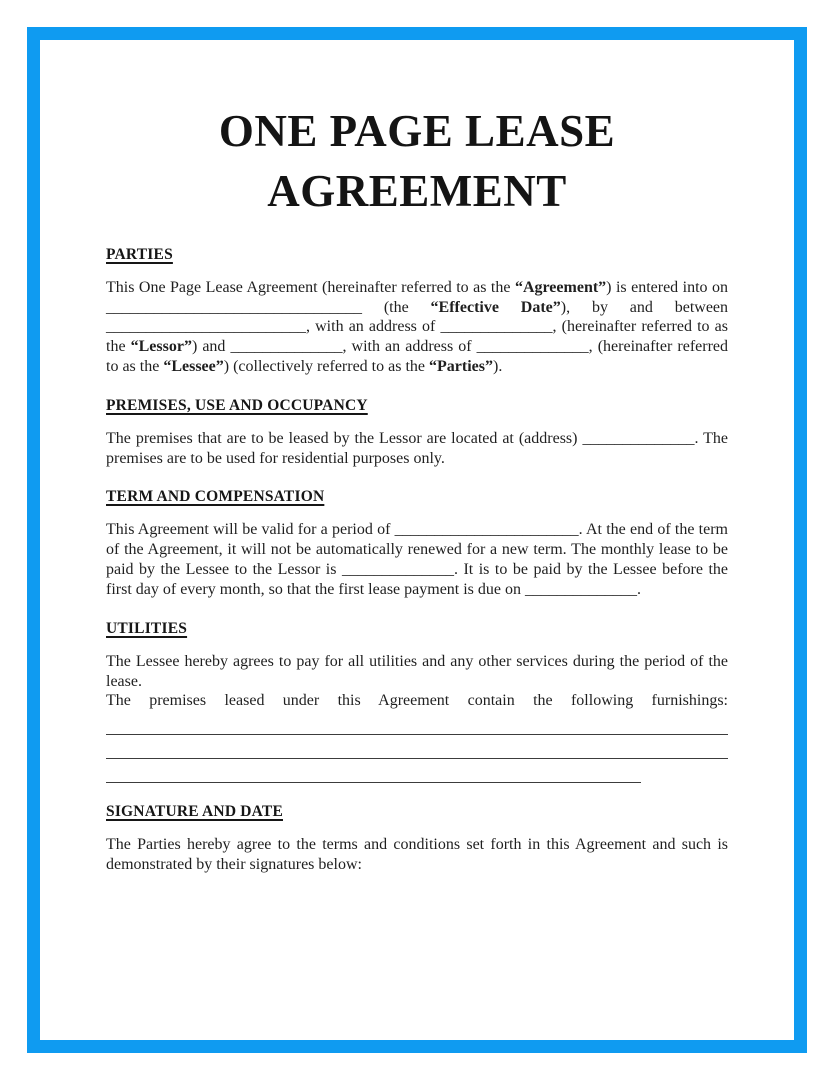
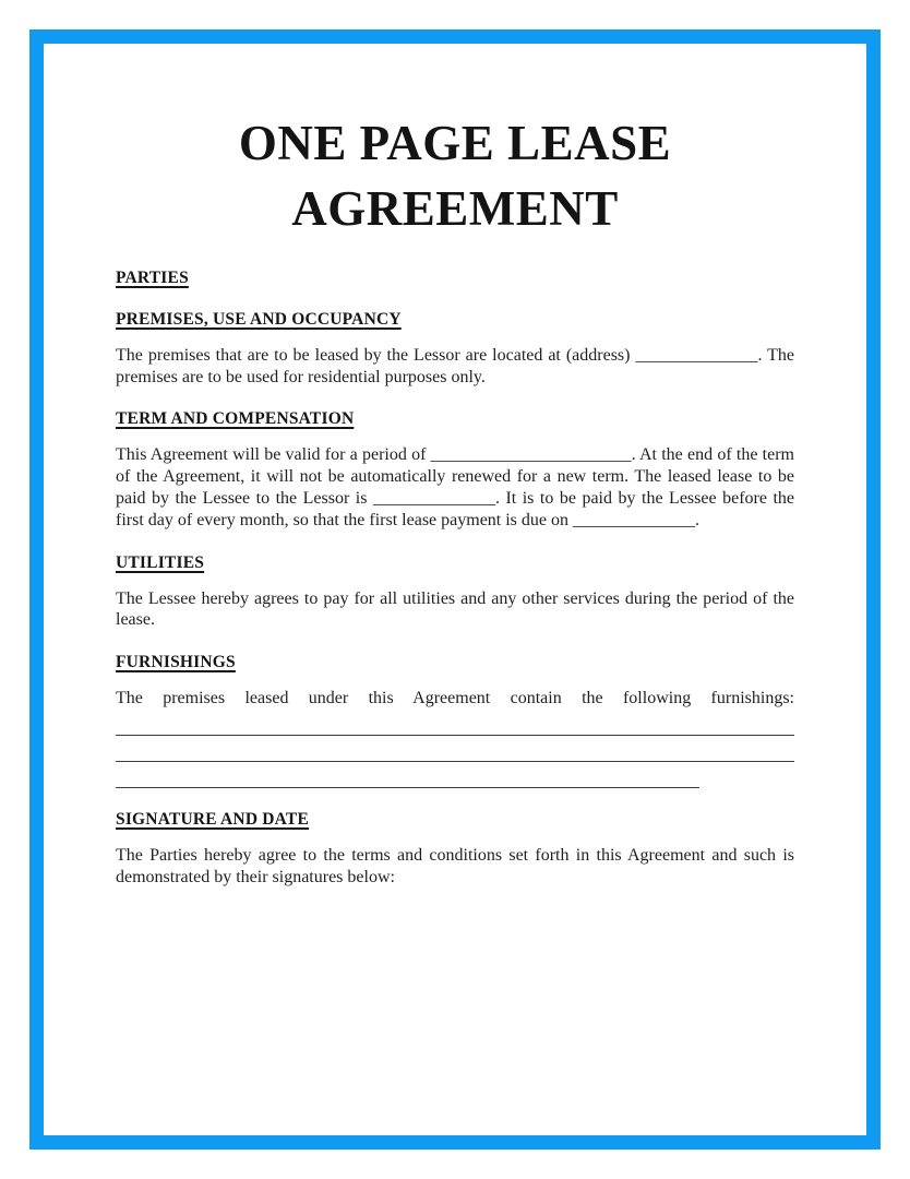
  ONE PAGE LEASE AGREEMENT
  PARTIES
- This One Page Lease Agreement (hereinafter referred to as the “Agreement”) is entered into on ________________________________ (the “Effective Date”), by and between _________________________, with an address of ______________, (hereinafter referred to as the “Lessor”) and ______________, with an address of ______________, (hereinafter referred to as the “Lessee”) (collectively referred to as the “Parties”).
  PREMISES, USE AND OCCUPANCY
  The premises that are to be leased by the Lessor are located at (address) ______________. The premises are to be used for residential purposes only.
  TERM AND COMPENSATION
- This Agreement will be valid for a period of _______________________. At the end of the term of the Agreement, it will not be automatically renewed for a new term. The monthly lease to be paid by the Lessee to the Lessor is ______________. It is to be paid by the Lessee before the first day of every month, so that the first lease payment is due on ______________.
+ This Agreement will be valid for a period of _______________________. At the end of the term of the Agreement, it will not be automatically renewed for a new term. The leased lease to be paid by the Lessee to the Lessor is ______________. It is to be paid by the Lessee before the first day of every month, so that the first lease payment is due on ______________.
  UTILITIES
  The Lessee hereby agrees to pay for all utilities and any other services during the period of the lease.
+ FURNISHINGS
  The premises leased under this Agreement contain the following furnishings:
  SIGNATURE AND DATE
  The Parties hereby agree to the terms and conditions set forth in this Agreement and such is demonstrated by their signatures below:
